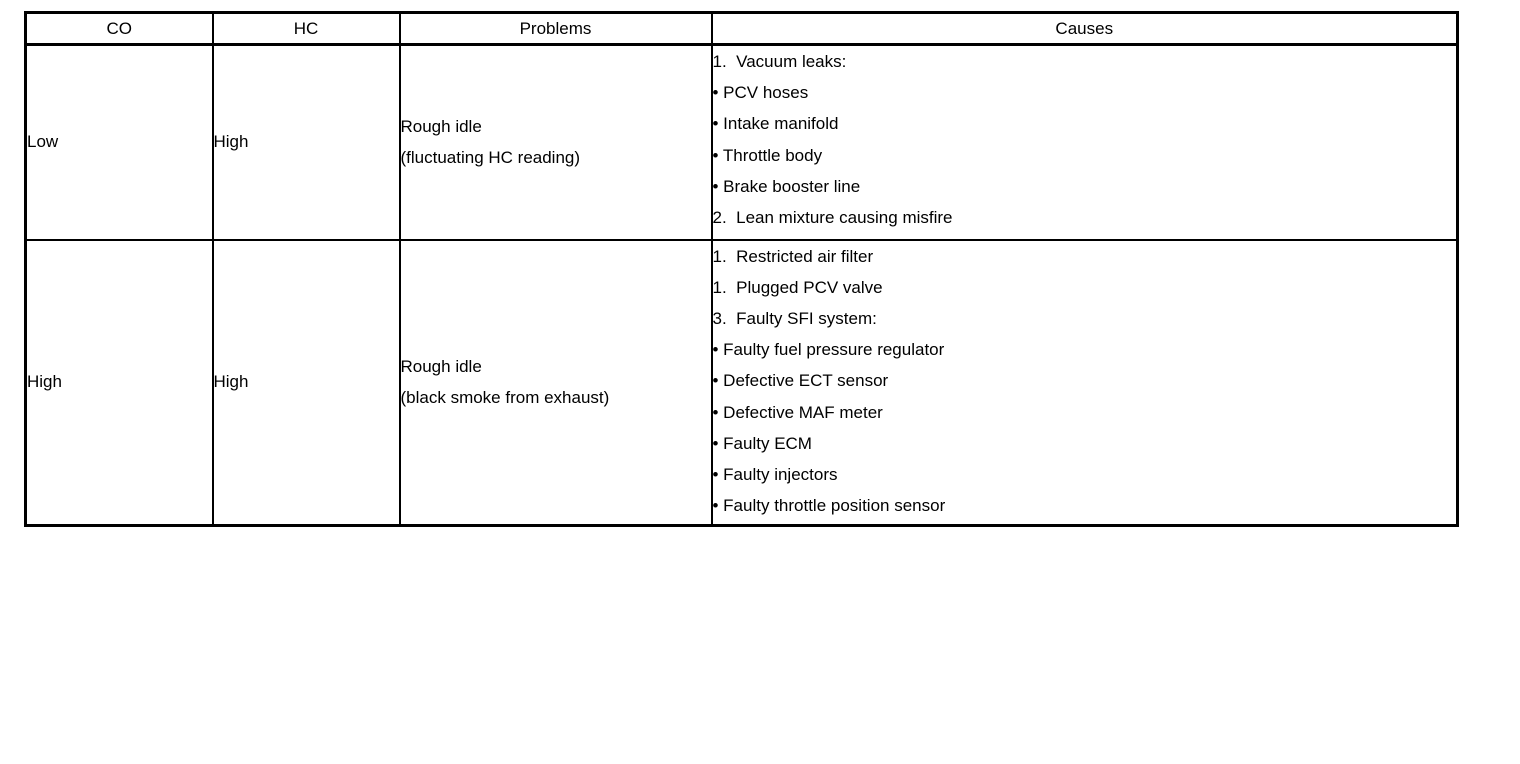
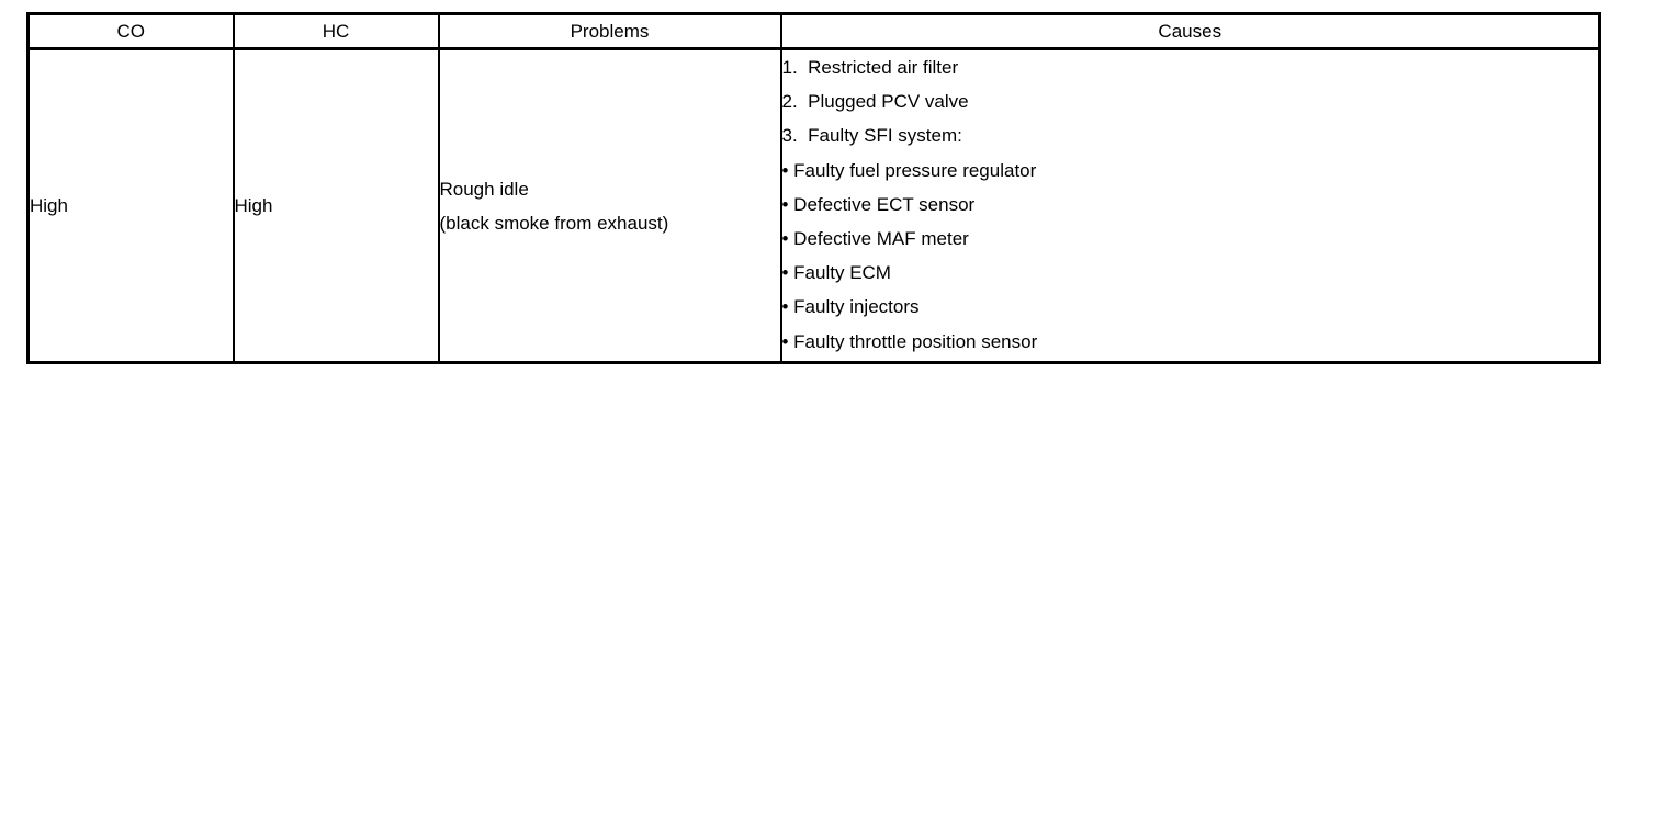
  CO	HC	Problems	Causes
- Low	High	Rough idle (fluctuating HC reading)	1. Vacuum leaks: • PCV hoses • Intake manifold • Throttle body • Brake booster line 2. Lean mixture causing misfire
- High	High	Rough idle (black smoke from exhaust)	1. Restricted air filter 1. Plugged PCV valve 3. Faulty SFI system: • Faulty fuel pressure regulator • Defective ECT sensor • Defective MAF meter • Faulty ECM • Faulty injectors • Faulty throttle position sensor
+ High	High	Rough idle (black smoke from exhaust)	1. Restricted air filter 2. Plugged PCV valve 3. Faulty SFI system: • Faulty fuel pressure regulator • Defective ECT sensor • Defective MAF meter • Faulty ECM • Faulty injectors • Faulty throttle position sensor
